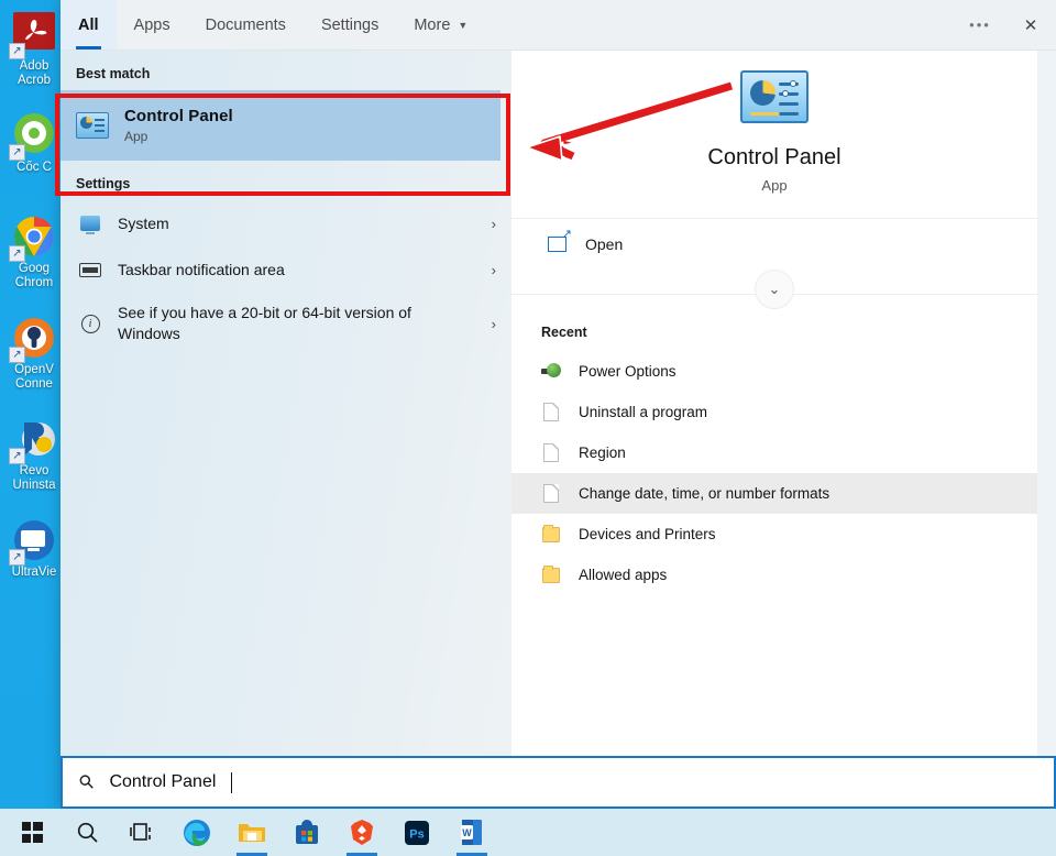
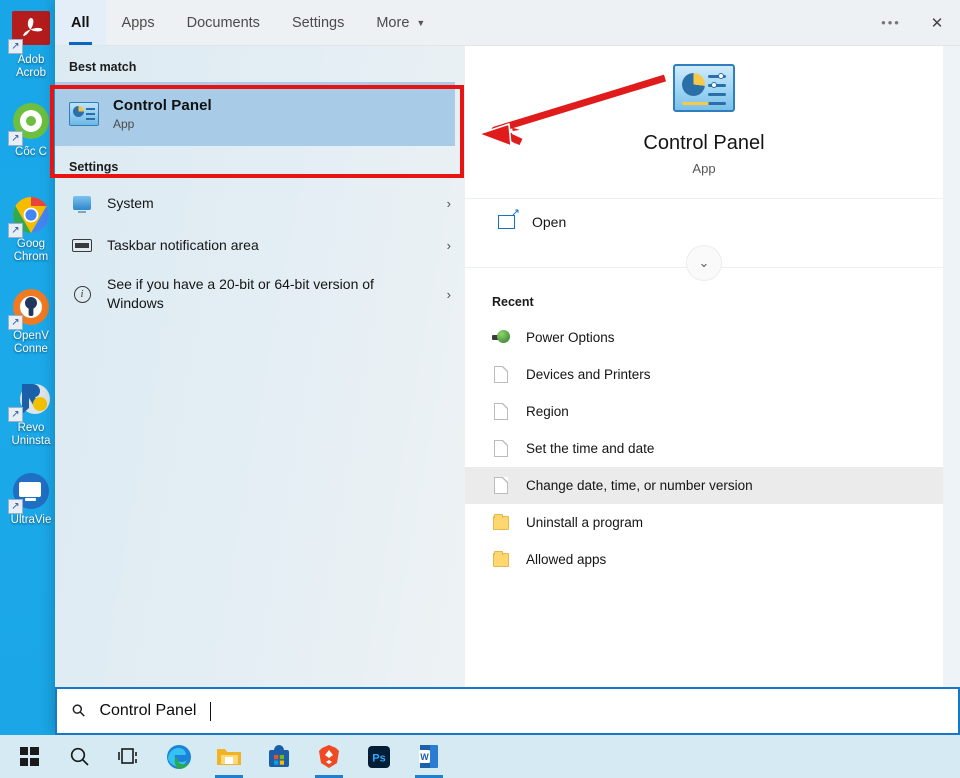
  ↗
  Adob
  Acrob
  ↗
  Cốc C
  ↗
  Goog
  Chrom
  ↗
  OpenV
  Conne
  ↗
  Revo
  Uninsta
  ↗
  UltraVie
  All
  Apps
  Documents
  Settings
  More
  ▼
  •••
  ✕
  Best match
  Control Panel
  App
  Settings
  System
  ›
  Taskbar notification area
  ›
  i
  See if you have a 20-bit or 64-bit version of Windows
  ›
  Control Panel
  App
  Open
  ⌄
  Recent
  Power Options
- Uninstall a program
+ Devices and Printers
  Region
+ Set the time and date
- Change date, time, or number formats
+ Change date, time, or number version
- Devices and Printers
+ Uninstall a program
  Allowed apps
  Control Panel
  Ps
  W
